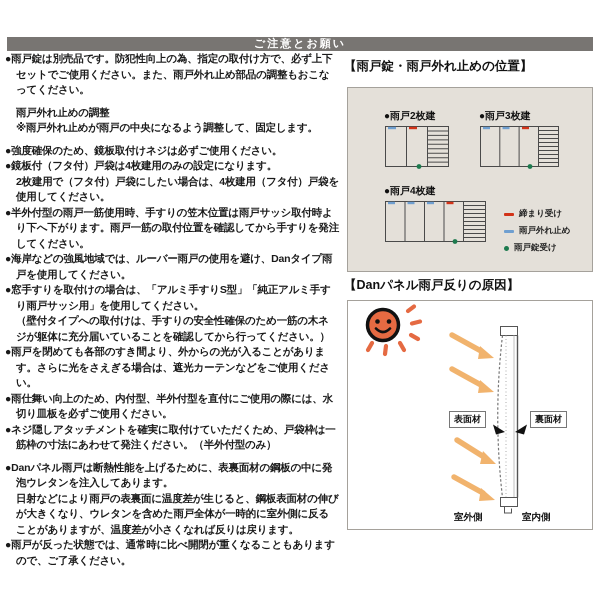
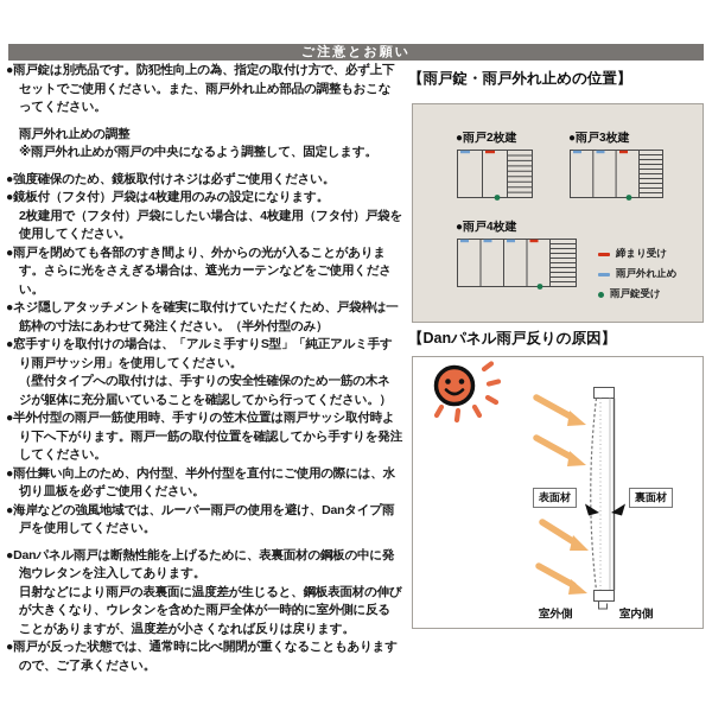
  ご注意とお願い
  ●雨戸錠は別売品です。防犯性向上の為、指定の取付け方で、必ず上下セットでご使用ください。また、雨戸外れ止め部品の調整もおこなってください。
  雨戸外れ止めの調整
  ※雨戸外れ止めが雨戸の中央になるよう調整して、固定します。
  ●強度確保のため、鏡板取付けネジは必ずご使用ください。
  ●鏡板付（フタ付）戸袋は4枚建用のみの設定になります。
  2枚建用で（フタ付）戸袋にしたい場合は、4枚建用（フタ付）戸袋を使用してください。
- ●半外付型の雨戸一筋使用時、手すりの笠木位置は雨戸サッシ取付時より下へ下がります。雨戸一筋の取付位置を確認してから手すりを発注してください。
+ ●雨戸を閉めても各部のすき間より、外からの光が入ることがあります。さらに光をさえぎる場合は、遮光カーテンなどをご使用ください。
- ●海岸などの強風地域では、ルーバー雨戸の使用を避け、Danタイプ雨戸を使用してください。
+ ●ネジ隠しアタッチメントを確実に取付けていただくため、戸袋枠は一筋枠の寸法にあわせて発注ください。（半外付型のみ）
  ●窓手すりを取付けの場合は、「アルミ手すりS型」「純正アルミ手すり雨戸サッシ用」を使用してください。
  （壁付タイプへの取付けは、手すりの安全性確保のため一筋の木ネジが躯体に充分届いていることを確認してから行ってください。）
- ●雨戸を閉めても各部のすき間より、外からの光が入ることがあります。さらに光をさえぎる場合は、遮光カーテンなどをご使用ください。
+ ●半外付型の雨戸一筋使用時、手すりの笠木位置は雨戸サッシ取付時より下へ下がります。雨戸一筋の取付位置を確認してから手すりを発注してください。
  ●雨仕舞い向上のため、内付型、半外付型を直付にご使用の際には、水切り皿板を必ずご使用ください。
- ●ネジ隠しアタッチメントを確実に取付けていただくため、戸袋枠は一筋枠の寸法にあわせて発注ください。（半外付型のみ）
+ ●海岸などの強風地域では、ルーバー雨戸の使用を避け、Danタイプ雨戸を使用してください。
  ●Danパネル雨戸は断熱性能を上げるために、表裏面材の鋼板の中に発泡ウレタンを注入してあります。
  日射などにより雨戸の表裏面に温度差が生じると、鋼板表面材の伸びが大きくなり、ウレタンを含めた雨戸全体が一時的に室外側に反ることがありますが、温度差が小さくなれば反りは戻ります。
  ●雨戸が反った状態では、通常時に比べ開閉が重くなることもありますので、ご了承ください。
  【雨戸錠・雨戸外れ止めの位置】
  ●雨戸2枚建
  ●雨戸3枚建
  ●雨戸4枚建
  締まり受け
  雨戸外れ止め
  雨戸錠受け
  【Danパネル雨戸反りの原因】
  表面材
  裏面材
  室外側
  室内側
